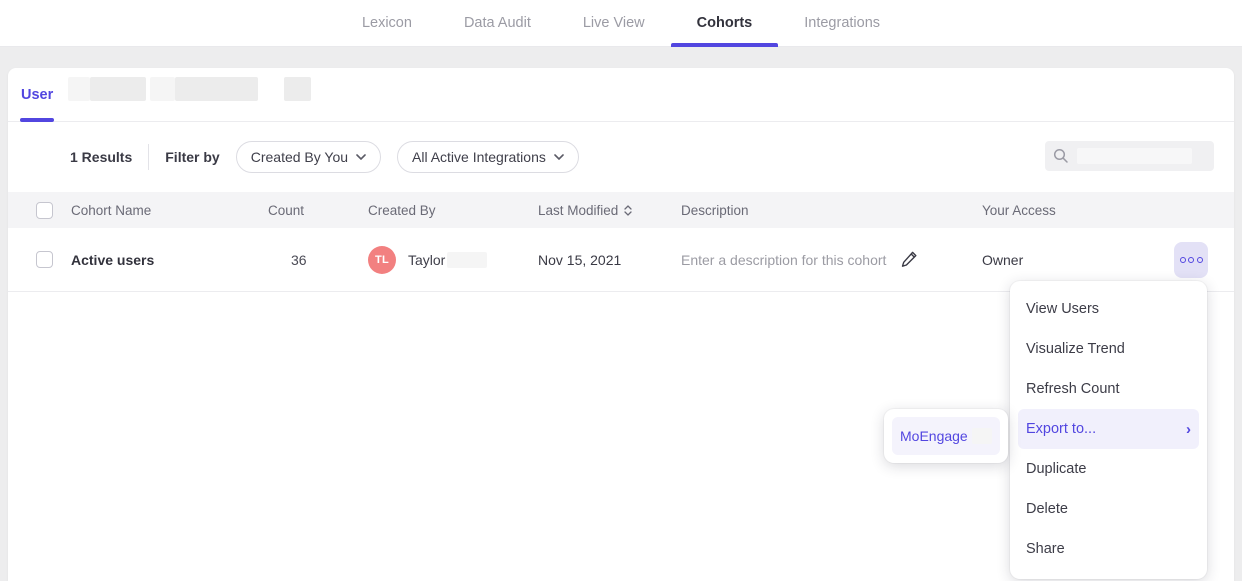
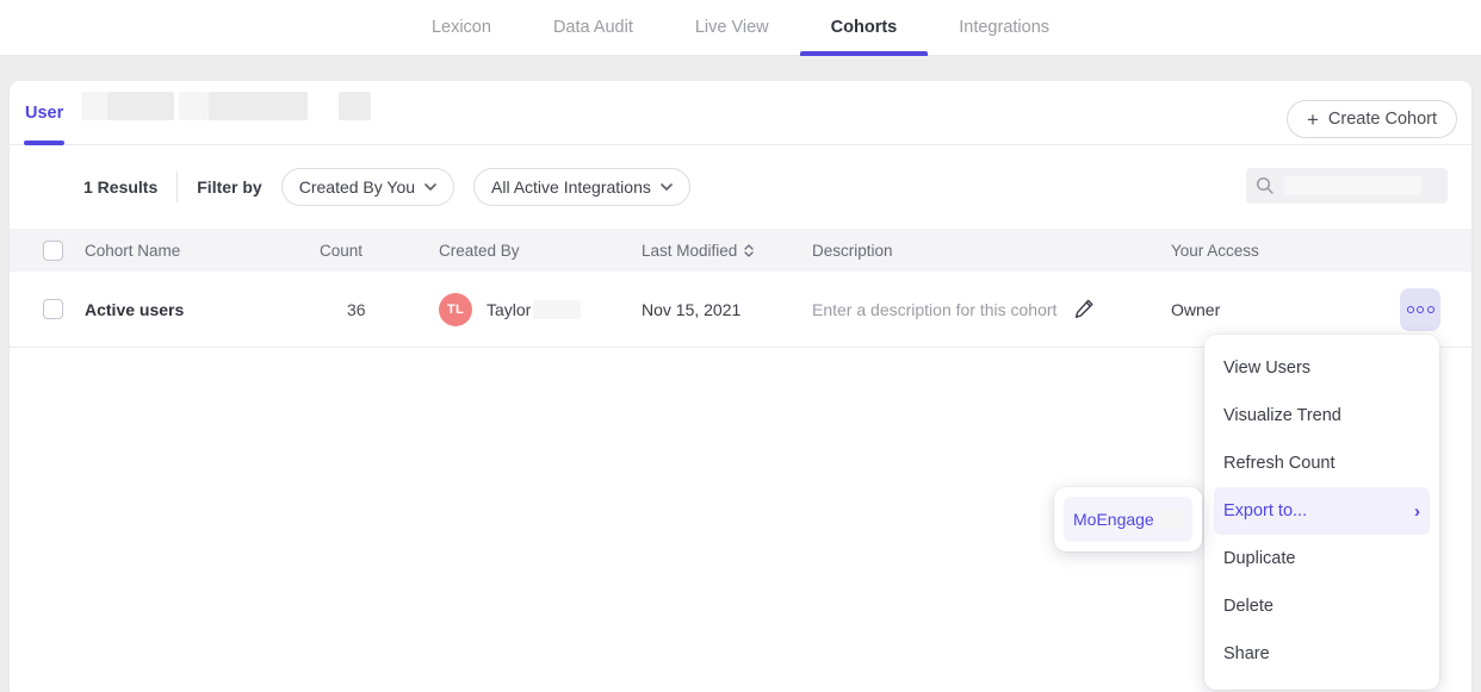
  Lexicon
  Data Audit
  Live View
  Cohorts
  Integrations
  User
+ +
+ Create Cohort
  1 Results
  Filter by
  Created By You
  All Active Integrations
  Cohort Name
  Count
  Created By
  Last Modified
  Description
  Your Access
  Active users
  36
  TL
  Taylor
  Nov 15, 2021
  Enter a description for this cohort
  Owner
  View Users
  Visualize Trend
  Refresh Count
  Export to...
  ›
  Duplicate
  Delete
  Share
  MoEngage
